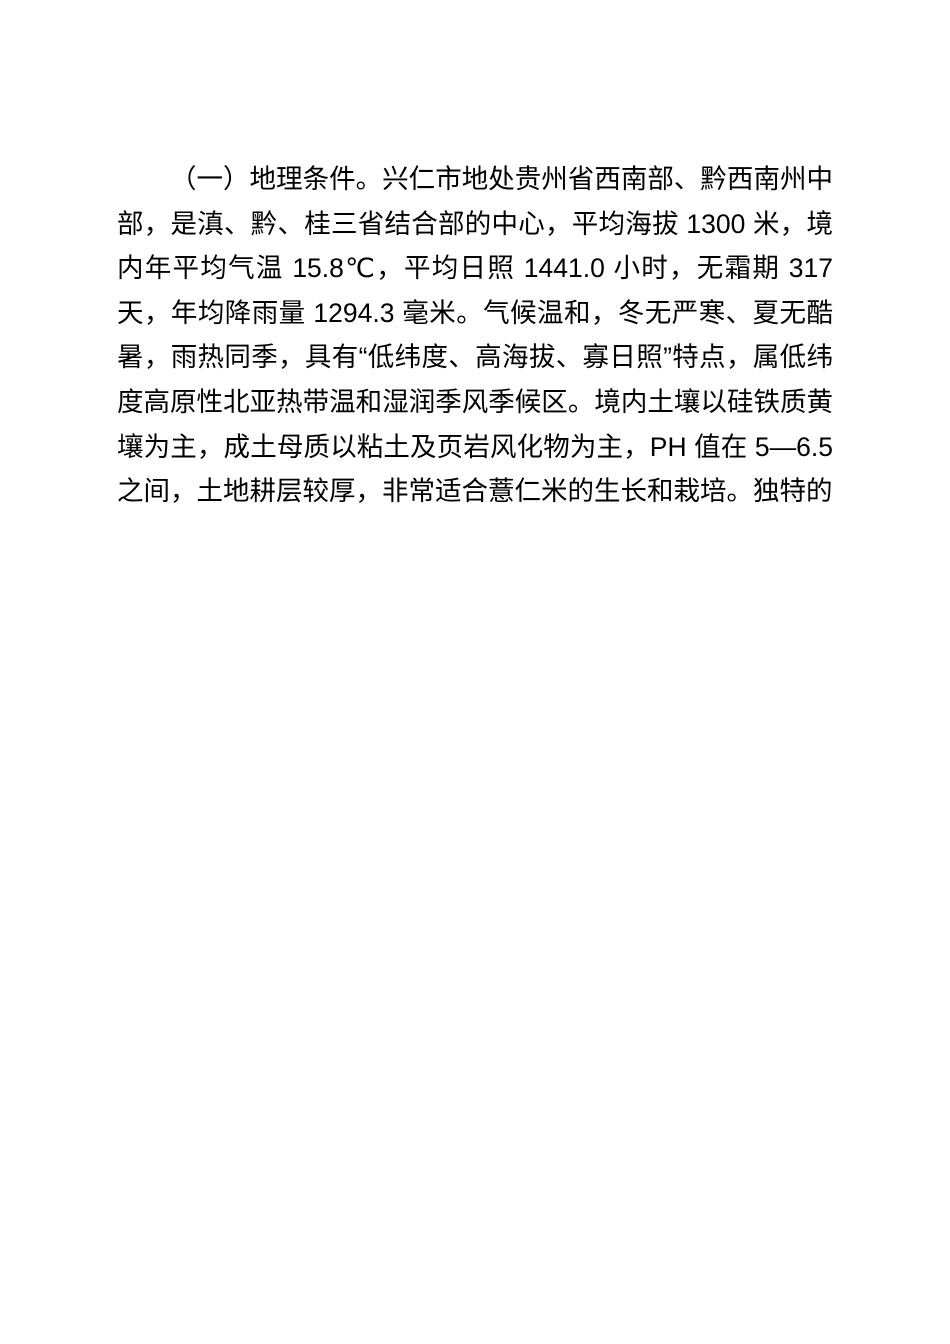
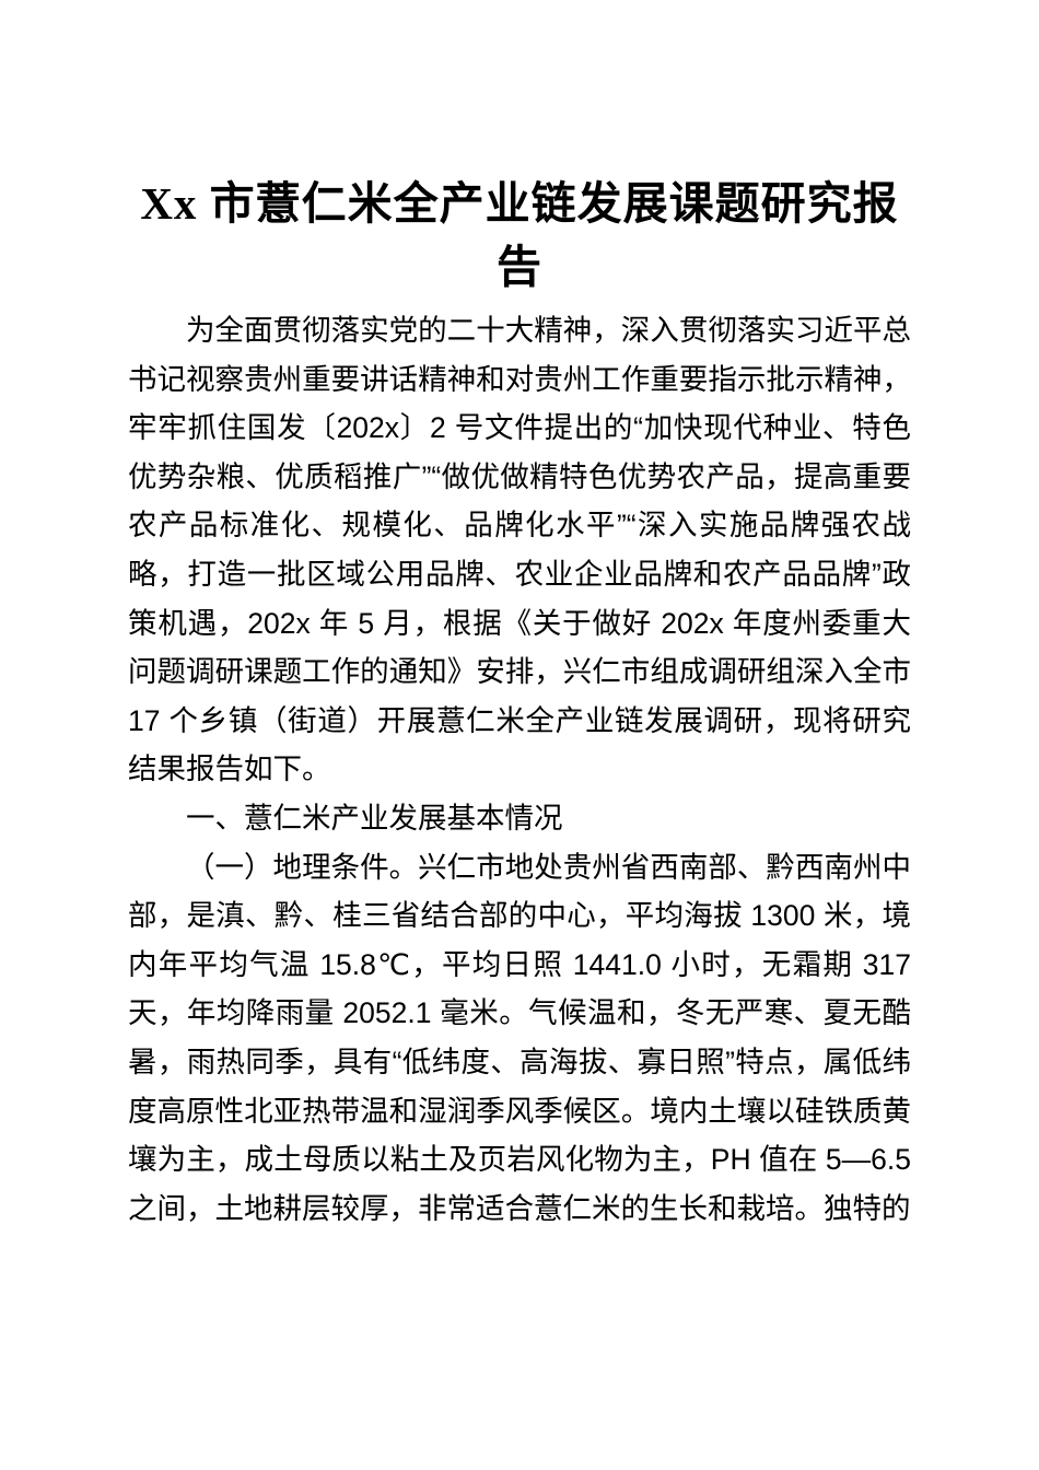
+ Xx 市薏仁米全产业链发展课题研究报告
+ 为全面贯彻落实党的二十大精神，深入贯彻落实习近平总书记视察贵州重要讲话精神和对贵州工作重要指示批示精神，牢牢抓住国发〔202x〕2 号文件提出的“加快现代种业、特色优势杂粮、优质稻推广”“做优做精特色优势农产品，提高重要农产品标准化、规模化、品牌化水平”“深入实施品牌强农战略，打造一批区域公用品牌、农业企业品牌和农产品品牌”政策机遇，202x 年 5 月，根据《关于做好 202x 年度州委重大问题调研课题工作的通知》安排，兴仁市组成调研组深入全市 17 个乡镇（街道）开展薏仁米全产业链发展调研，现将研究结果报告如下。
+ 一、薏仁米产业发展基本情况
- （一）地理条件。兴仁市地处贵州省西南部、黔西南州中部，是滇、黔、桂三省结合部的中心，平均海拔 1300 米，境内年平均气温 15.8℃，平均日照 1441.0 小时，无霜期 317 天，年均降雨量 1294.3 毫米。气候温和，冬无严寒、夏无酷暑，雨热同季，具有“低纬度、高海拔、寡日照”特点，属低纬度高原性北亚热带温和湿润季风季候区。境内土壤以硅铁质黄壤为主，成土母质以粘土及页岩风化物为主，PH 值在 5—6.5 之间，土地耕层较厚，非常适合薏仁米的生长和栽培。独特的
+ （一）地理条件。兴仁市地处贵州省西南部、黔西南州中部，是滇、黔、桂三省结合部的中心，平均海拔 1300 米，境内年平均气温 15.8℃，平均日照 1441.0 小时，无霜期 317 天，年均降雨量 2052.1 毫米。气候温和，冬无严寒、夏无酷暑，雨热同季，具有“低纬度、高海拔、寡日照”特点，属低纬度高原性北亚热带温和湿润季风季候区。境内土壤以硅铁质黄壤为主，成土母质以粘土及页岩风化物为主，PH 值在 5—6.5 之间，土地耕层较厚，非常适合薏仁米的生长和栽培。独特的
